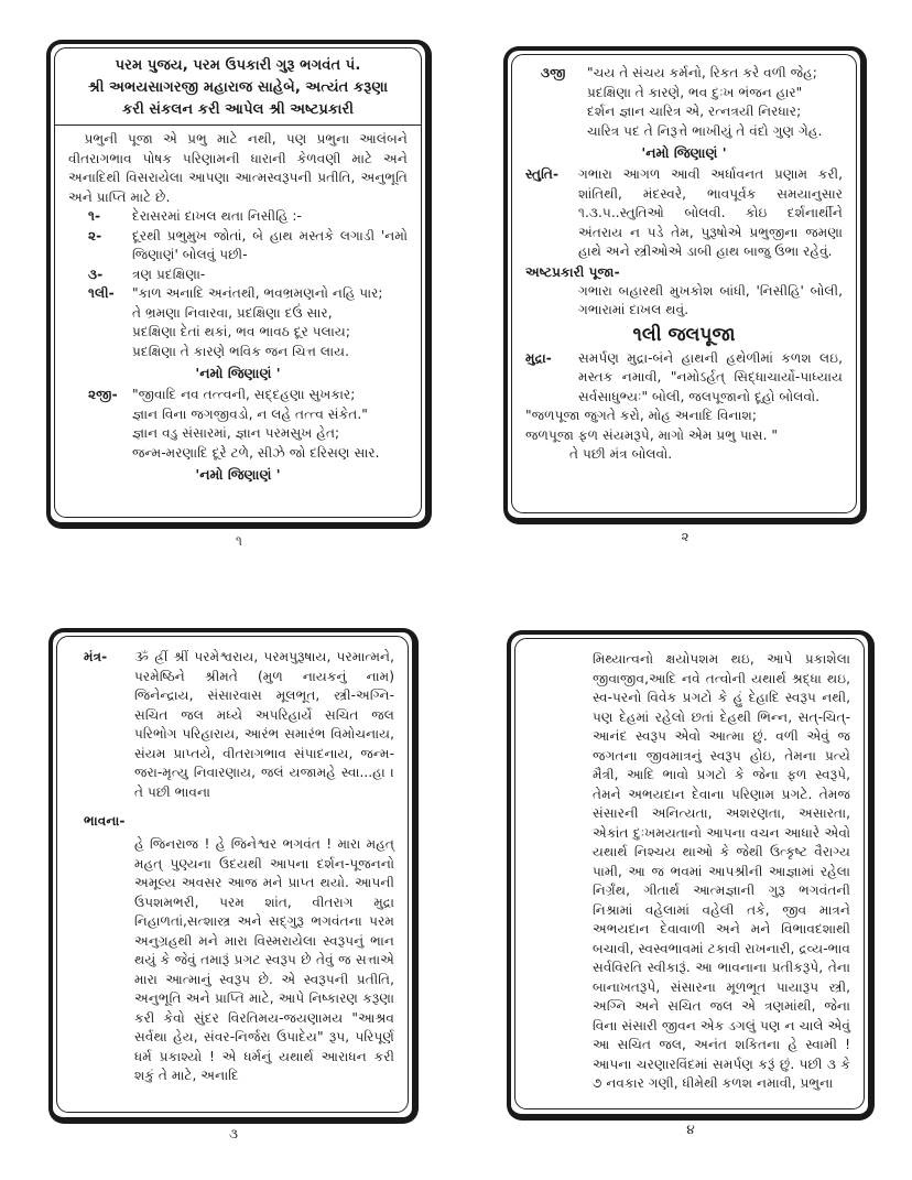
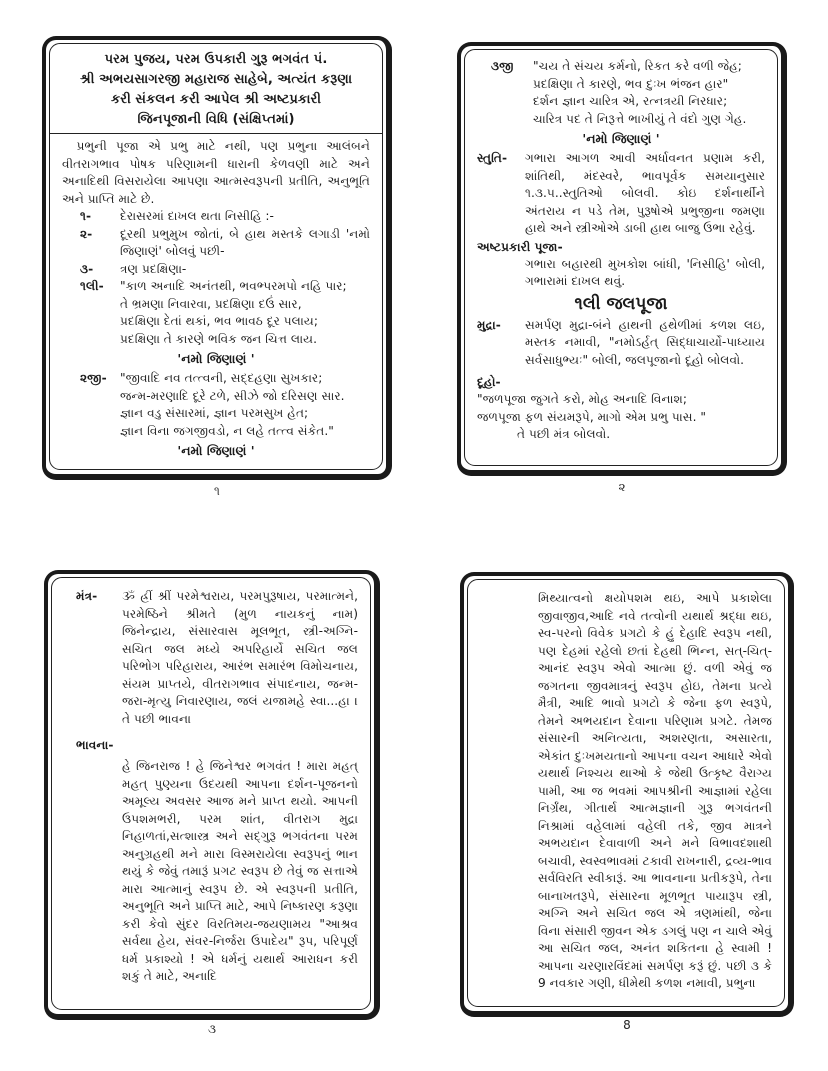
  પરમ પુજય, પરમ ઉપકારી ગુરૂ ભગવંત પં.
  શ્રી અભયસાગરજી મહારાજ સાહેબે, અત્યંત કરૂણા
  કરી સંકલન કરી આપેલ શ્રી અષ્ટપ્રકારી
+ જિનપૂજાની વિધિ (સંક્ષિપ્તમાં)
  પ્રભુની પૂજા એ પ્રભુ માટે નથી, પણ પ્રભુના આલંબને વીતરાગભાવ પોષક પરિણામની ધારાની કેળવણી માટે અને અનાદિથી વિસરાયેલા આપણા આત્મસ્વરૂપની પ્રતીતિ, અનુભૂતિ અને પ્રાપ્તિ માટે છે.
  ૧-
  દેરાસરમાં દાખલ થતા નિસીહિ :-
  ૨-
  દૂરથી પ્રભુમુખ જોતાં, બે હાથ મસ્તકે લગાડી 'નમો જિણાણં' બોલવું પછી-
  ૩-
  ત્રણ પ્રદક્ષિણા-
  ૧લી-
- "કાળ અનાદિ અનંતથી, ભવભ્રમણનો નહિ પાર;
+ "કાળ અનાદિ અનંતથી, ભવભ્પરમપો નહિ પાર;
  તે ભ્રમણા નિવારવા, પ્રદક્ષિણા દઉં સાર,
  પ્રદક્ષિણા દેતાં થકાં, ભવ ભાવઠ દૂર પલાય;
  પ્રદક્ષિણા તે કારણે ભવિક જન ચિત્ત લાય.
  'નમો જિણાણં '
  ૨જી-
  "જીવાદિ નવ તત્ત્વની, સદ્દહણા સુખકાર;
- જ્ઞાન વિના જગજીવડો, ન લહે તત્ત્વ સંકેત."
+ જન્મ-મરણાદિ દૂરે ટળે, સીઝે જો દરિસણ સાર.
  જ્ઞાન વડુ સંસારમાં, જ્ઞાન પરમસુખ હેત;
- જન્મ-મરણાદિ દૂરે ટળે, સીઝે જો દરિસણ સાર.
+ જ્ઞાન વિના જગજીવડો, ન લહે તત્ત્વ સંકેત."
  'નમો જિણાણં '
  ૧
  ૩જી
  "ચય તે સંચય કર્મનો, રિકત કરે વળી જેહ;
  પ્રદક્ષિણા તે કારણે, ભવ દુઃખ ભંજન હાર"
  દર્શન જ્ઞાન ચારિત્ર એ, રત્નત્રયી નિરધાર;
  ચારિત્ર પદ તે નિરૂત્તે ભાખીયું તે વંદો ગુણ ગેહ.
  'નમો જિણાણં '
  સ્તુતિ-
  ગભારા આગળ આવી અર્ધાવનત પ્રણામ કરી, શાંતિથી, મંદસ્વરે, ભાવપૂર્વક સમયાનુસાર ૧.૩.૫..સ્તુતિઓ બોલવી. કોઇ દર્શનાર્થીને અંતરાય ન પડે તેમ, પુરૂષોએ પ્રભુજીના જમણા હાથે અને સ્ત્રીઓએ ડાબી હાથ બાજુ ઉભા રહેવું.
  અષ્ટપ્રકારી પૂજા-
  ગભારા બહારથી મુખકોશ બાંધી, 'નિસીહિ' બોલી, ગભારામાં દાખલ થવું.
  ૧લી જલપૂજા
  મુદ્રા-
  સમર્પણ મુદ્રા-બંને હાથની હથેળીમાં કળશ લઇ, મસ્તક નમાવી, "નમોઽર્હત્ સિદ્ધાચાર્યો-પાધ્યાય સર્વસાધુભ્યઃ" બોલી, જલપૂજાનો દૂહો બોલવો.
+ દૂહો-
  "જળપૂજા જુગતે કરો, મોહ અનાદિ વિનાશ;
  જળપૂજા ફળ સંયમરૂપે, માગો એમ પ્રભુ પાસ. "
  તે પછી મંત્ર બોલવો.
  ૨
  મંત્ર-
  ૐ હ્રીં શ્રીં પરમેશ્વરાય, પરમપુરૂષાય, પરમાત્મને, પરમેષ્ઠિને શ્રીમતે (મુળ નાયકનું નામ) જિનેન્દ્રાય, સંસારવાસ મૂલભૂત, સ્ત્રી-અગ્નિ-સચિત જલ મધ્યે અપરિહાર્યે સચિત જલ પરિભોગ પરિહારાય, આરંભ સમારંભ વિમોચનાય, સંયમ પ્રાપ્તયે, વીતરાગભાવ સંપાદનાય, જન્મ-જરા-મૃત્યુ નિવારણાય, જલં યજામહે સ્વા...હા । તે પછી ભાવના
  ભાવના-
  હે જિનરાજ ! હે જિનેશ્વર ભગવંત ! મારા મહત્ મહત્ પુણ્યના ઉદયથી આપના દર્શન-પૂજનનો અમૂલ્ય અવસર આજ મને પ્રાપ્ત થયો. આપની ઉપશમભરી, પરમ શાંત, વીતરાગ મુદ્રા નિહાળતાં,સત્શાસ્ત્ર અને સદ્ગુરૂ ભગવંતના પરમ અનુગ્રહથી મને મારા વિસ્મરાયેલા સ્વરૂપનું ભાન થયું કે જેવું તમારૂં પ્રગટ સ્વરૂપ છે તેવું જ સત્તાએ મારા આત્માનું સ્વરૂપ છે. એ સ્વરૂપની પ્રતીતિ, અનુભૂતિ અને પ્રાપ્તિ માટે, આપે નિષ્કારણ કરૂણા કરી કેવો સુંદર વિરતિમય-જયણામય "આશ્રવ સર્વથા હેય, સંવર-નિર્જરા ઉપાદેય" રૂપ, પરિપૂર્ણ ધર્મ પ્રકાશ્યો ! એ ધર્મનું યથાર્થ આરાધન કરી શકું તે માટે, અનાદિ
  ૩
- મિથ્યાત્વનો ક્ષયોપશમ થઇ, આપે પ્રકાશેલા જીવાજીવ,આદિ નવે તત્વોની યથાર્થ શ્રદ્ધા થઇ, સ્વ-પરનો વિવેક પ્રગટો કે હું દેહાદિ સ્વરૂપ નથી, પણ દેહમાં રહેલો છતાં દેહથી ભિન્ન, સત્-ચિત્-આનંદ સ્વરૂપ એવો આત્મા છું. વળી એવું જ જગતના જીવમાત્રનું સ્વરૂપ હોઇ, તેમના પ્રત્યે મૈત્રી, આદિ ભાવો પ્રગટો કે જેના ફળ સ્વરૂપે, તેમને અભયદાન દેવાના પરિણામ પ્રગટે. તેમજ સંસારની અનિત્યતા, અશરણતા, અસારતા, એકાંત દુઃખમયતાનો આપના વચન આધારે એવો યથાર્થ નિશ્ચય થાઓ કે જેથી ઉત્કૃષ્ટ વૈરાગ્ય પામી, આ જ ભવમાં આપશ્રીની આજ્ઞામાં રહેલા નિર્ગ્રંથ, ગીતાર્થ આત્મજ્ઞાની ગુરૂ ભગવંતની નિશ્રામાં વહેલામાં વહેલી તકે, જીવ માત્રને અભયદાન દેવાવાળી અને મને વિભાવદશાથી બચાવી, સ્વસ્વભાવમાં ટકાવી રાખનારી, દ્રવ્ય-ભાવ સર્વવિરતિ સ્વીકારૂં. આ ભાવનાના પ્રતીકરૂપે, તેના બાનાખતરૂપે, સંસારના મૂળભૂત પાયારૂપ સ્ત્રી, અગ્નિ અને સચિત જલ એ ત્રણમાંથી, જેના વિના સંસારી જીવન એક ડગલું પણ ન ચાલે એવું આ સચિત જલ, અનંત શકિતના હે સ્વામી ! આપના ચરણારવિંદમાં સમર્પણ કરૂં છું. પછી ૩ કે ૭ નવકાર ગણી, ધીમેથી કળશ નમાવી, પ્રભુના
+ મિથ્યાત્વનો ક્ષયોપશમ થઇ, આપે પ્રકાશેલા જીવાજીવ,આદિ નવે તત્વોની યથાર્થ શ્રદ્ધા થઇ, સ્વ-પરનો વિવેક પ્રગટો કે હું દેહાદિ સ્વરૂપ નથી, પણ દેહમાં રહેલો છતાં દેહથી ભિન્ન, સત્-ચિત્-આનંદ સ્વરૂપ એવો આત્મા છું. વળી એવું જ જગતના જીવમાત્રનું સ્વરૂપ હોઇ, તેમના પ્રત્યે મૈત્રી, આદિ ભાવો પ્રગટો કે જેના ફળ સ્વરૂપે, તેમને અભયદાન દેવાના પરિણામ પ્રગટે. તેમજ સંસારની અનિત્યતા, અશરણતા, અસારતા, એકાંત દુઃખમયતાનો આપના વચન આધારે એવો યથાર્થ નિશ્ચય થાઓ કે જેથી ઉત્કૃષ્ટ વૈરાગ્ય પામી, આ જ ભવમાં આપશ્રીની આજ્ઞામાં રહેલા નિર્ગ્રંથ, ગીતાર્થ આત્મજ્ઞાની ગુરૂ ભગવંતની નિશ્રામાં વહેલામાં વહેલી તકે, જીવ માત્રને અભયદાન દેવાવાળી અને મને વિભાવદશાથી બચાવી, સ્વસ્વભાવમાં ટકાવી રાખનારી, દ્રવ્ય-ભાવ સર્વવિરતિ સ્વીકારૂં. આ ભાવનાના પ્રતીકરૂપે, તેના બાનાખતરૂપે, સંસારના મૂળભૂત પાયારૂપ સ્ત્રી, અગ્નિ અને સચિત જલ એ ત્રણમાંથી, જેના વિના સંસારી જીવન એક ડગલું પણ ન ચાલે એવું આ સચિત જલ, અનંત શકિતના હે સ્વામી ! આપના ચરણારવિંદમાં સમર્પણ કરૂં છું. પછી ૩ કે 9 નવકાર ગણી, ધીમેથી કળશ નમાવી, પ્રભુના
- ૪
+ 8
